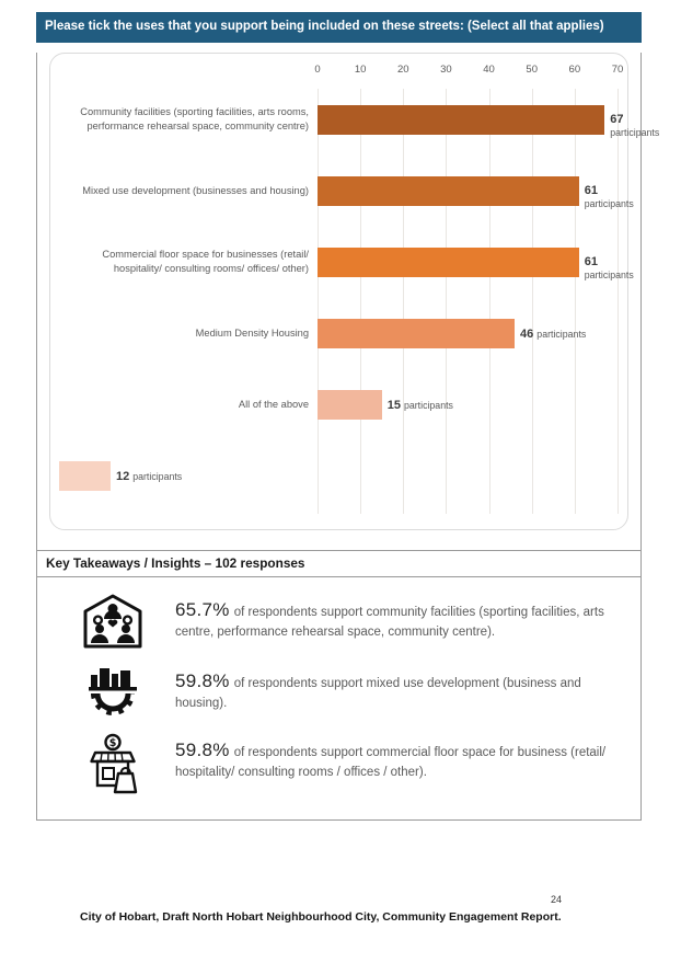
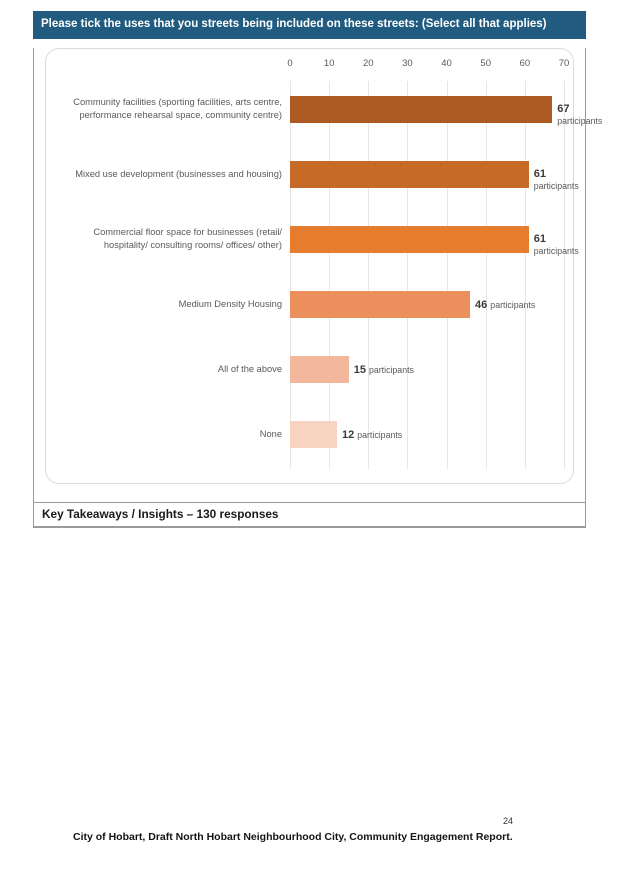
- Please tick the uses that you support being included on these streets: (Select all that applies)
+ Please tick the uses that you streets being included on these streets: (Select all that applies)
  0
  10
  20
  30
  40
  50
  60
  70
- Community facilities (sporting facilities, arts rooms, performance rehearsal space, community centre)
+ Community facilities (sporting facilities, arts centre, performance rehearsal space, community centre)
  67
  participants
  Mixed use development (businesses and housing)
  61
  participants
  Commercial floor space for businesses (retail/ hospitality/ consulting rooms/ offices/ other)
  61
  participants
  Medium Density Housing
  46 participants
  All of the above
  15 participants
+ None
  12 participants
- Key Takeaways / Insights – 102 responses
+ Key Takeaways / Insights – 130 responses
- 65.7% of respondents support community facilities (sporting facilities, arts centre, performance rehearsal space, community centre).
- 59.8% of respondents support mixed use development (business and housing).
- $
- 59.8% of respondents support commercial floor space for business (retail/ hospitality/ consulting rooms / offices / other).
  24
  City of Hobart, Draft North Hobart Neighbourhood City, Community Engagement Report.
